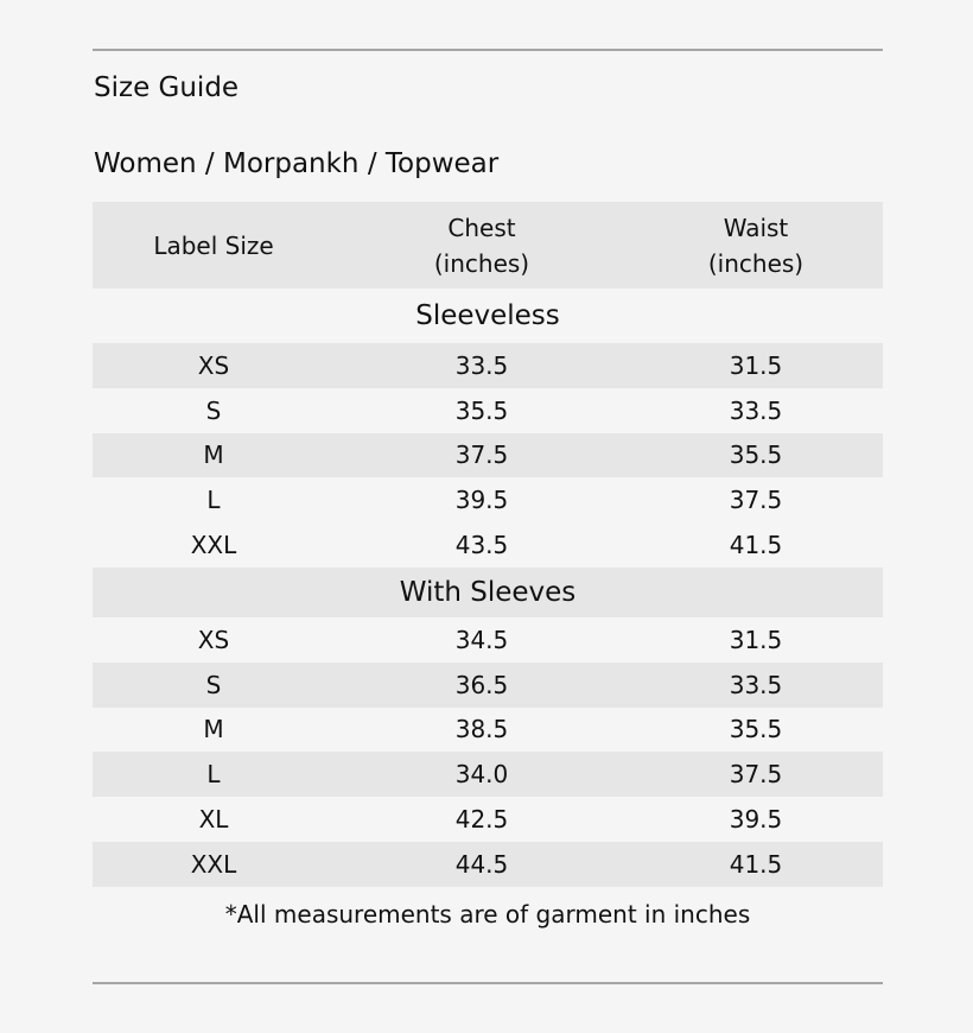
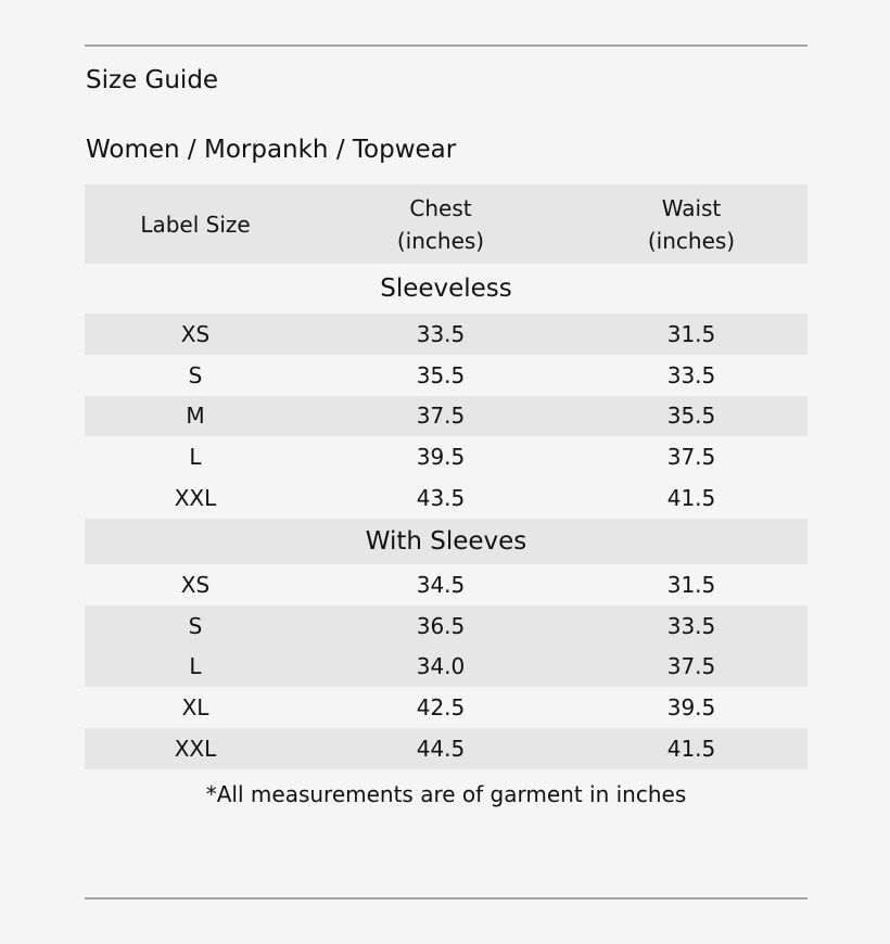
  Size Guide
  Women / Morpankh / Topwear
  Label Size	Chest (inches)	Waist (inches)
  Sleeveless
  XS	33.5	31.5
  S	35.5	33.5
  M	37.5	35.5
  L	39.5	37.5
  XXL	43.5	41.5
  With Sleeves
  XS	34.5	31.5
  S	36.5	33.5
- M	38.5	35.5
  L	34.0	37.5
  XL	42.5	39.5
  XXL	44.5	41.5
  *All measurements are of garment in inches
